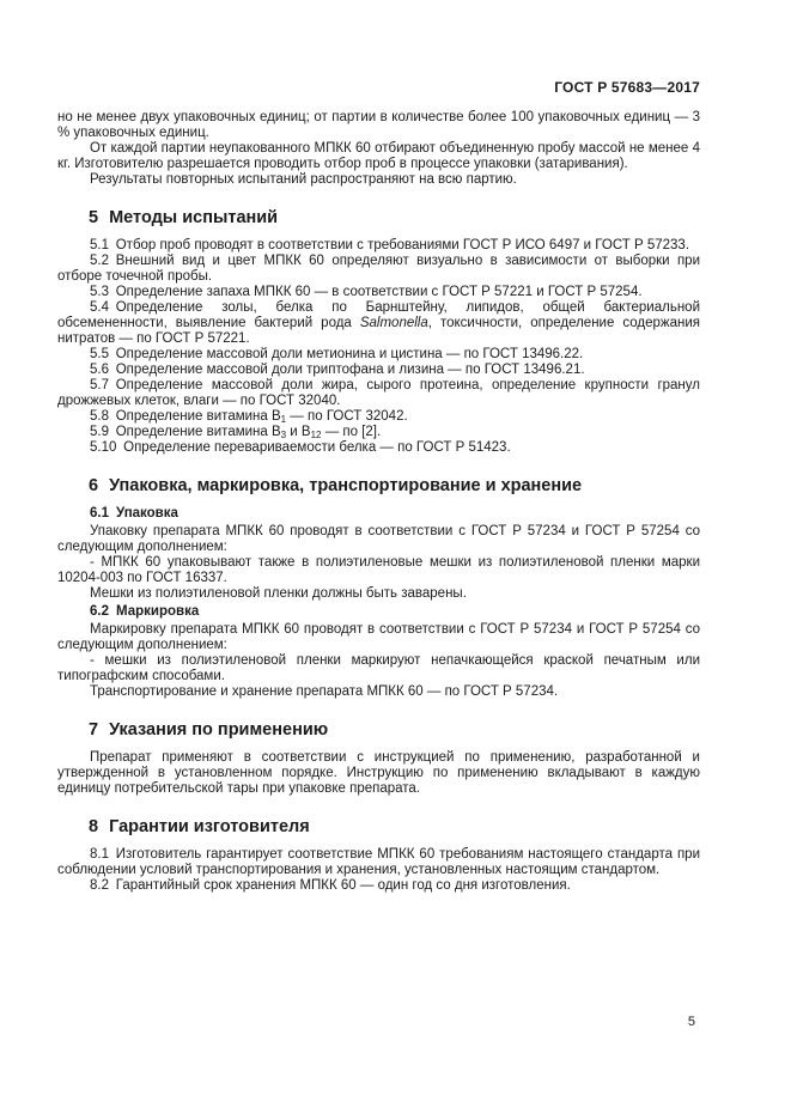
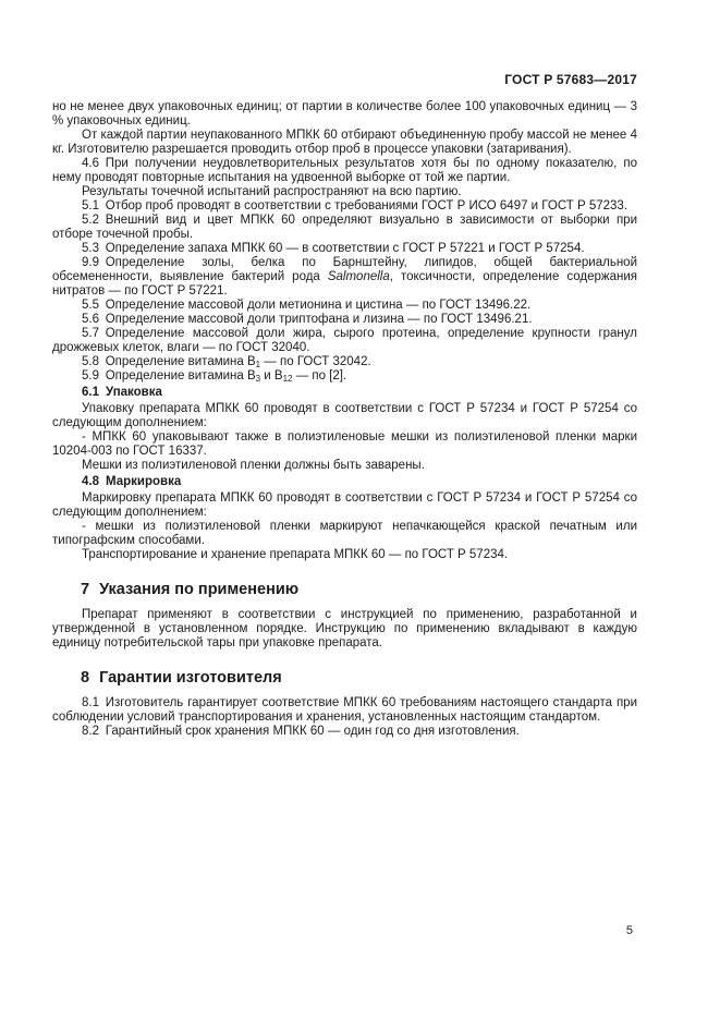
  ГОСТ Р 57683—2017
  но не менее двух упаковочных единиц; от партии в количестве более 100 упаковочных единиц — 3 % упаковочных единиц.
  От каждой партии неупакованного МПКК 60 отбирают объединенную пробу массой не менее 4 кг. Изготовителю разрешается проводить отбор проб в процессе упаковки (затаривания).
+ 4.6 При получении неудовлетворительных результатов хотя бы по одному показателю, по нему проводят повторные испытания на удвоенной выборке от той же партии.
- Результаты повторных испытаний распространяют на всю партию.
+ Результаты точечной испытаний распространяют на всю партию.
- 5 Методы испытаний
  5.1 Отбор проб проводят в соответствии с требованиями ГОСТ Р ИСО 6497 и ГОСТ Р 57233.
  5.2 Внешний вид и цвет МПКК 60 определяют визуально в зависимости от выборки при отборе точечной пробы.
  5.3 Определение запаха МПКК 60 — в соответствии с ГОСТ Р 57221 и ГОСТ Р 57254.
- 5.4 Определение золы, белка по Барнштейну, липидов, общей бактериальной обсемененности, выявление бактерий рода Salmonella, токсичности, определение содержания нитратов — по ГОСТ Р 57221.
+ 9.9 Определение золы, белка по Барнштейну, липидов, общей бактериальной обсемененности, выявление бактерий рода Salmonella, токсичности, определение содержания нитратов — по ГОСТ Р 57221.
  5.5 Определение массовой доли метионина и цистина — по ГОСТ 13496.22.
  5.6 Определение массовой доли триптофана и лизина — по ГОСТ 13496.21.
  5.7 Определение массовой доли жира, сырого протеина, определение крупности гранул дрожжевых клеток, влаги — по ГОСТ 32040.
  5.8 Определение витамина B1 — по ГОСТ 32042.
  5.9 Определение витамина B3 и B12 — по [2].
- 5.10 Определение перевариваемости белка — по ГОСТ Р 51423.
- 6 Упаковка, маркировка, транспортирование и хранение
  6.1 Упаковка
  Упаковку препарата МПКК 60 проводят в соответствии с ГОСТ Р 57234 и ГОСТ Р 57254 со следующим дополнением:
  - МПКК 60 упаковывают также в полиэтиленовые мешки из полиэтиленовой пленки марки 10204-003 по ГОСТ 16337.
  Мешки из полиэтиленовой пленки должны быть заварены.
- 6.2 Маркировка
+ 4.8 Маркировка
  Маркировку препарата МПКК 60 проводят в соответствии с ГОСТ Р 57234 и ГОСТ Р 57254 со следующим дополнением:
  - мешки из полиэтиленовой пленки маркируют непачкающейся краской печатным или типографским способами.
  Транспортирование и хранение препарата МПКК 60 — по ГОСТ Р 57234.
  7 Указания по применению
  Препарат применяют в соответствии с инструкцией по применению, разработанной и утвержденной в установленном порядке. Инструкцию по применению вкладывают в каждую единицу потребительской тары при упаковке препарата.
  8 Гарантии изготовителя
  8.1 Изготовитель гарантирует соответствие МПКК 60 требованиям настоящего стандарта при соблюдении условий транспортирования и хранения, установленных настоящим стандартом.
  8.2 Гарантийный срок хранения МПКК 60 — один год со дня изготовления.
  5
